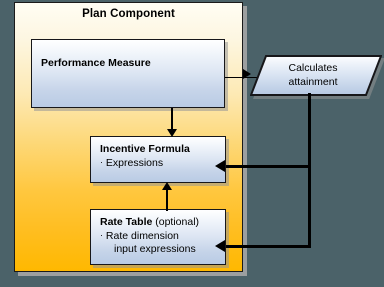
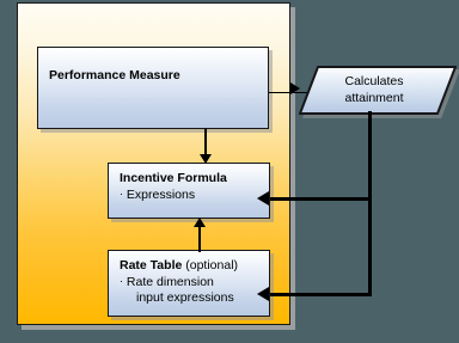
- Plan Component
  Performance Measure
  Incentive Formula
  · Expressions
  Rate Table (optional)
  · Rate dimension
  input expressions
  Calculates
  attainment
